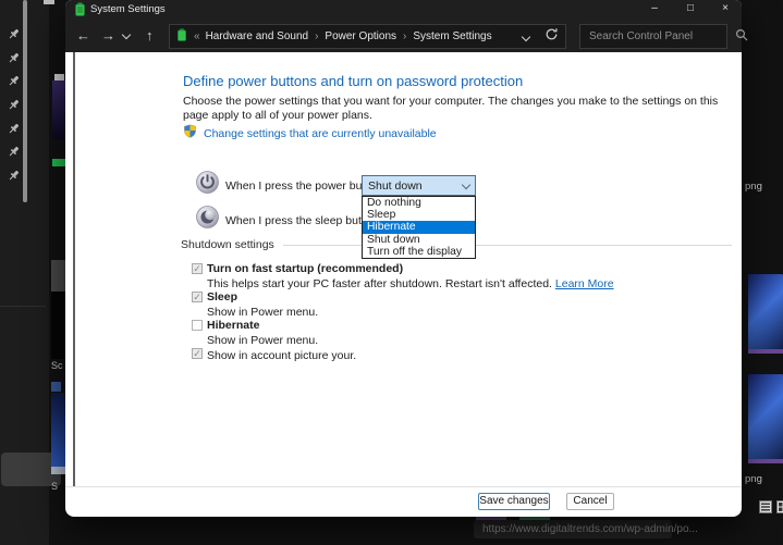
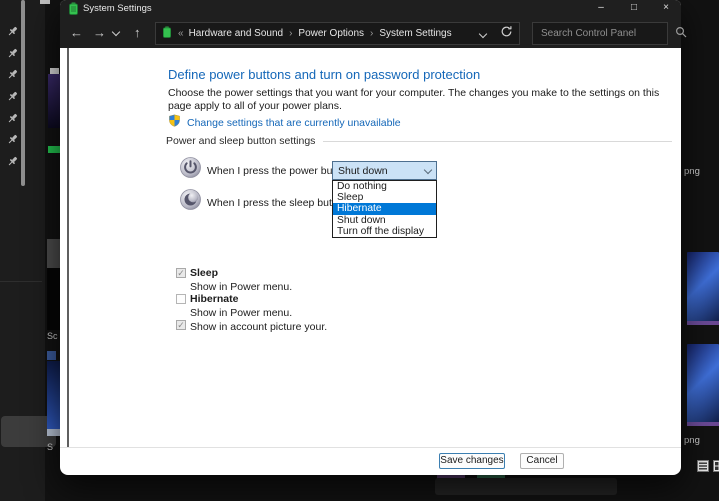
  Sc
  S
  png
  png
- https://www.digitaltrends.com/wp-admin/po...
  System Settings
  –
  □
  ×
  ←
  →
  ↑
  «
  Hardware and Sound
  ›
  Power Options
  ›
  System Settings
  Search Control Panel
  Define power buttons and turn on password protection
  Choose the power settings that you want for your computer. The changes you make to the settings on this page apply to all of your power plans.
  Change settings that are currently unavailable
+ Power and sleep button settings
  When I press the power bu
  Shut down
  When I press the sleep but
  Do nothing
  Sleep
  Hibernate
  Shut down
  Turn off the display
- Shutdown settings
- Turn on fast startup (recommended)
- This helps start your PC faster after shutdown. Restart isn't affected. Learn More
  Sleep
  Show in Power menu.
  Hibernate
  Show in Power menu.
  Show in account picture your.
  Save changes
  Cancel
